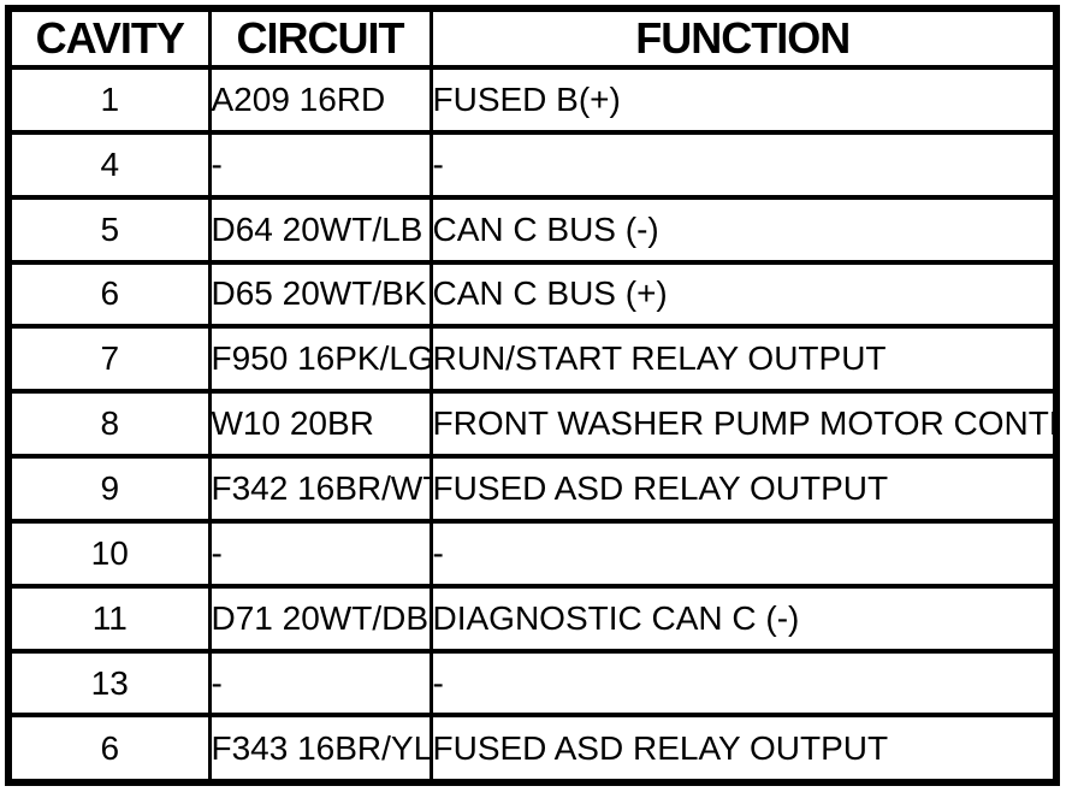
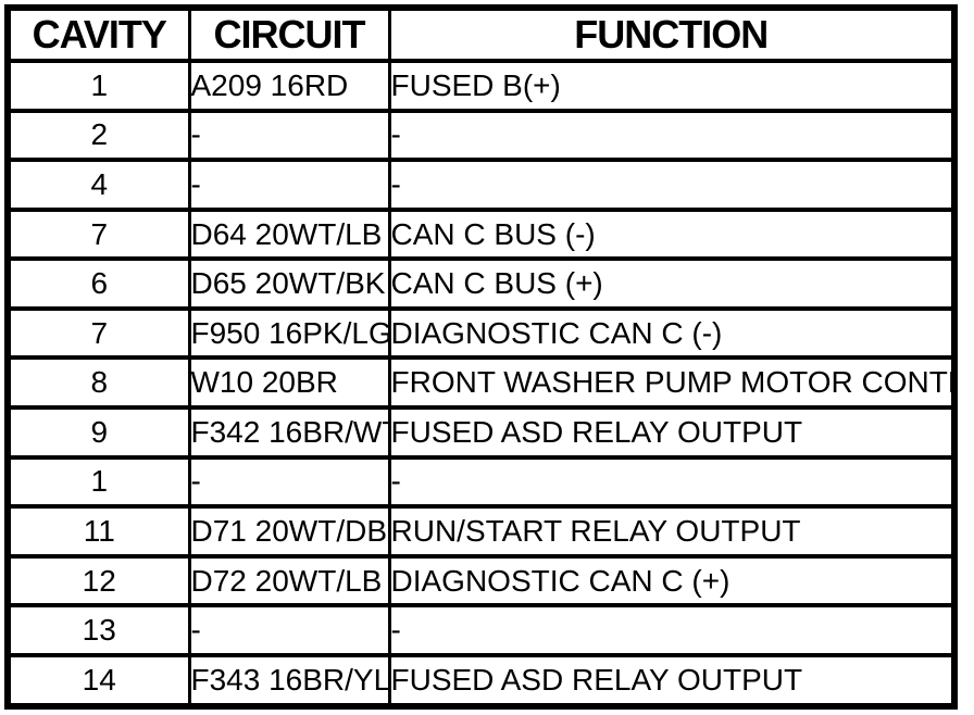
  CAVITY	CIRCUIT	FUNCTION
  1	A209 16RD	FUSED B(+)
+ 2	-	-
  4	-	-
- 5	D64 20WT/LB	CAN C BUS (-)
+ 7	D64 20WT/LB	CAN C BUS (-)
  6	D65 20WT/BK	CAN C BUS (+)
- 7	F950 16PK/LG	RUN/START RELAY OUTPUT
+ 7	F950 16PK/LG	DIAGNOSTIC CAN C (-)
  8	W10 20BR	FRONT WASHER PUMP MOTOR CONT
  9	F342 16BR/W	FUSED ASD RELAY OUTPUT
- 10	-	-
+ 1	-	-
- 11	D71 20WT/DB	DIAGNOSTIC CAN C (-)
+ 11	D71 20WT/DB	RUN/START RELAY OUTPUT
+ 12	D72 20WT/LB	DIAGNOSTIC CAN C (+)
  13	-	-
- 6	F343 16BR/YL	FUSED ASD RELAY OUTPUT
+ 14	F343 16BR/YL	FUSED ASD RELAY OUTPUT
